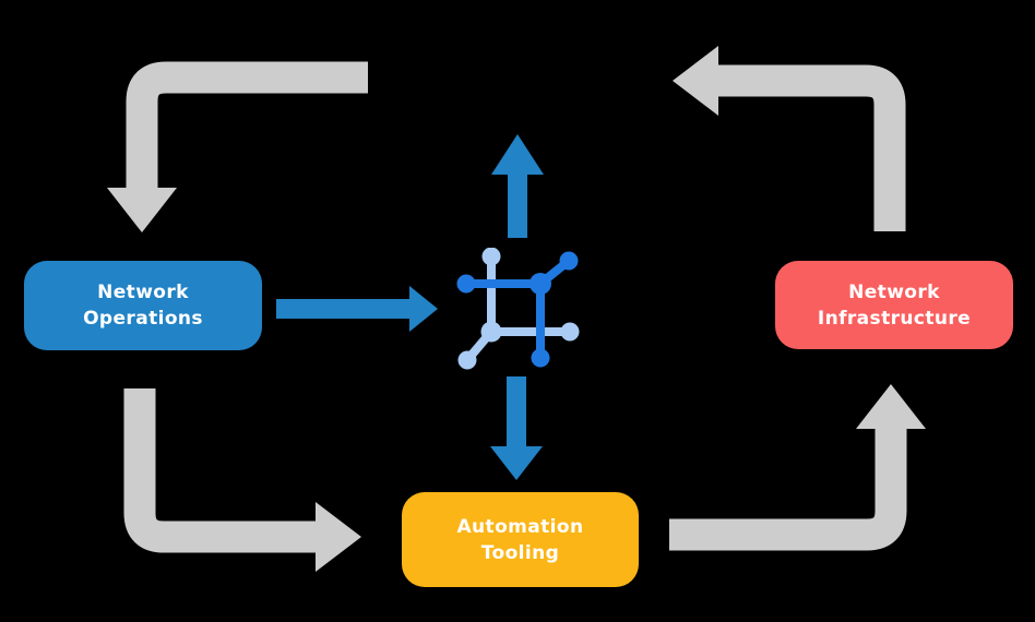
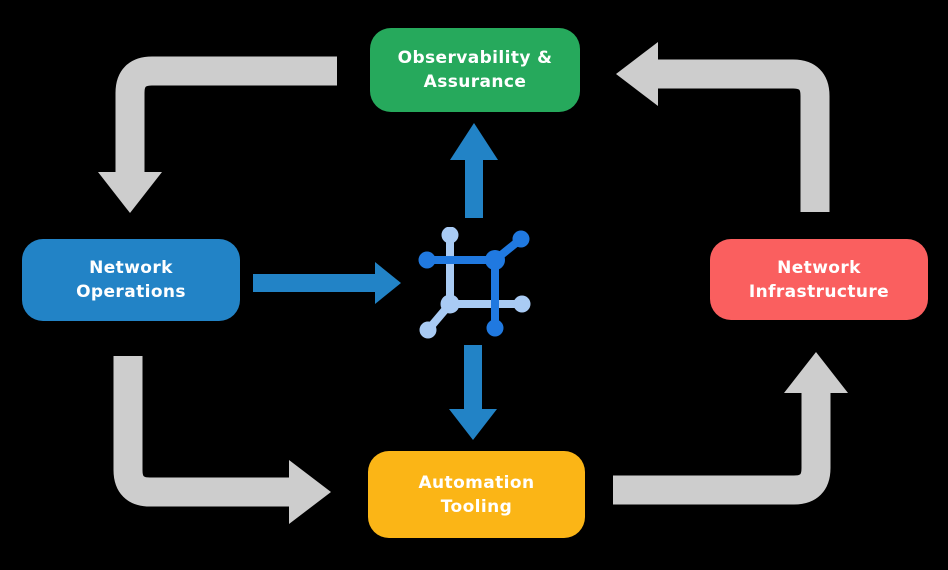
+ Observability &
+ Assurance
  Network
  Operations
  Network
  Infrastructure
  Automation
  Tooling
